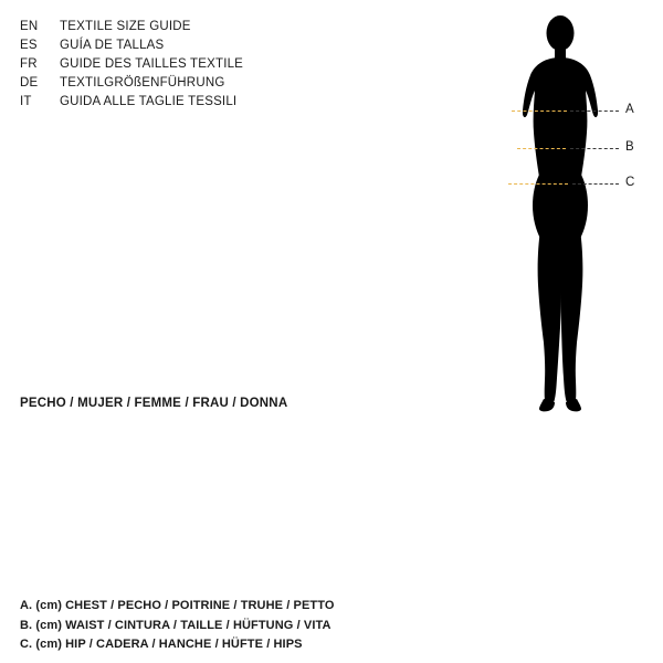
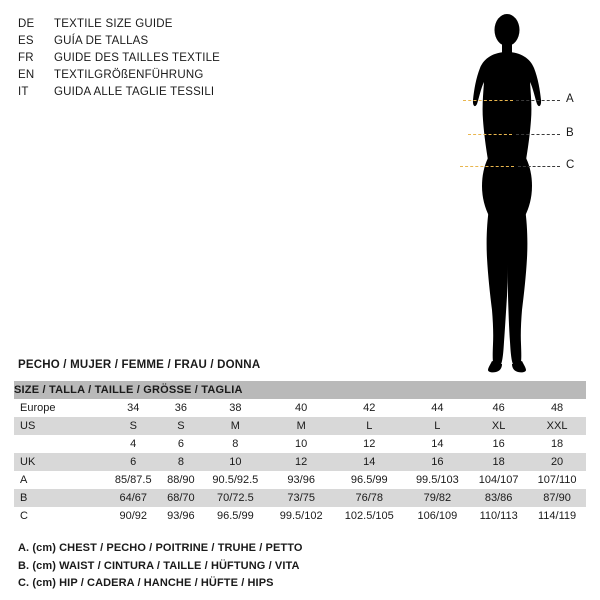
- EN
+ DE
  TEXTILE SIZE GUIDE
  ES
  GUÍA DE TALLAS
  FR
  GUIDE DES TAILLES TEXTILE
- DE
+ EN
  TEXTILGRÖßENFÜHRUNG
  IT
  GUIDA ALLE TAGLIE TESSILI
  A
  B
  C
  PECHO / MUJER / FEMME / FRAU / DONNA
+ SIZE / TALLA / TAILLE / GRÖSSE / TAGLIA
+ Europe	34	36	38	40	42	44	46	48
+ US	S	S	M	M	L	L	XL	XXL
+ 	4	6	8	10	12	14	16	18
+ UK	6	8	10	12	14	16	18	20
+ A	85/87.5	88/90	90.5/92.5	93/96	96.5/99	99.5/103	104/107	107/110
+ B	64/67	68/70	70/72.5	73/75	76/78	79/82	83/86	87/90
+ C	90/92	93/96	96.5/99	99.5/102	102.5/105	106/109	110/113	114/119
  A. (cm) CHEST / PECHO / POITRINE / TRUHE / PETTO
  B. (cm) WAIST / CINTURA / TAILLE / HÜFTUNG / VITA
  C. (cm) HIP / CADERA / HANCHE / HÜFTE / HIPS
